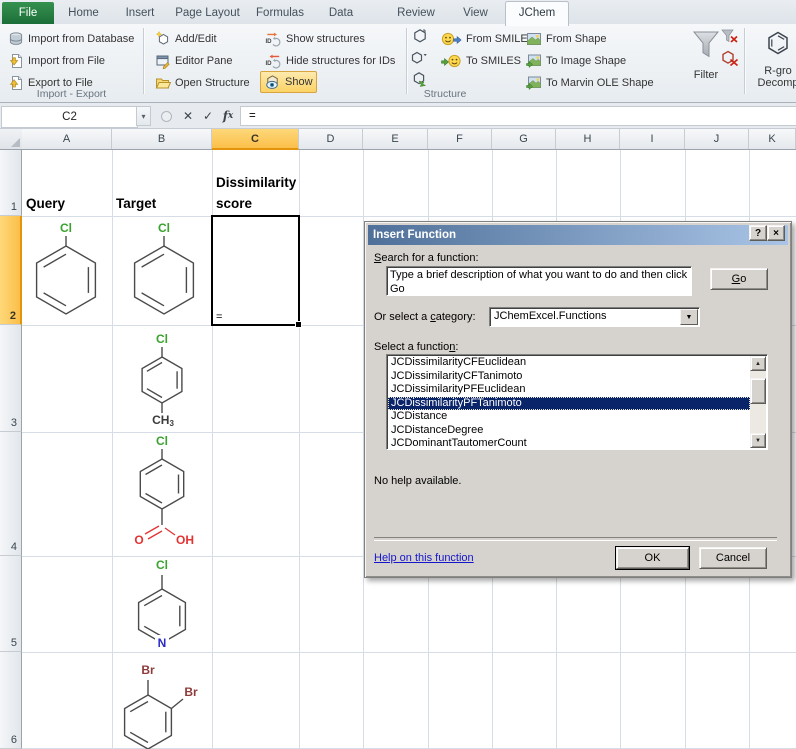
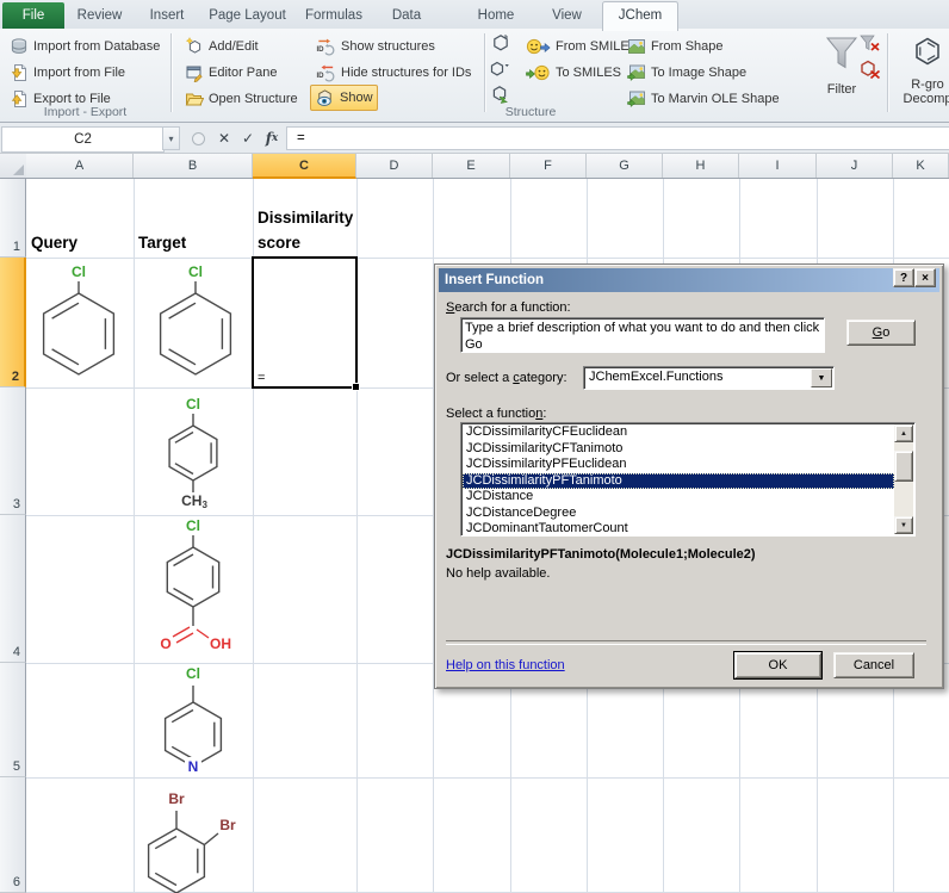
  File
- Home
+ Review
  Insert
  Page Layout
  Formulas
  Data
- Review
+ Home
  View
  JChem
  Import from Database
  Import from File
  Export to File
  Import - Export
  Add/Edit
  Editor Pane
  Open Structure
  Show structures
  Hide structures for IDs
  Show
  From SMILE
  To SMILES
  From Shape
  To Image Shape
  To Marvin OLE Shape
  Filter
  Structure
  R-gro
  Decomp
  C2
  ▾
  ✕
  ✓
  f
  x
  =
  A
  B
  C
  D
  E
  F
  G
  H
  I
  J
  K
  1
  2
  3
  4
  5
  6
  Query
  Target
  Dissimilarity score
  =
  Cl
  Cl
  Cl
  CH3
  Cl
  O
  OH
  Cl
  N
  Br
  Br
  Insert Function
  ?
  ×
  Search for a function:
  Type a brief description of what you want to do and then click Go
  Go
  Or select a category:
  JChemExcel.Functions
  Select a function:
  JCDissimilarityCFEuclidean
  JCDissimilarityCFTanimoto
  JCDissimilarityPFEuclidean
  JCDissimilarityPFTanimoto
  JCDistance
  JCDistanceDegree
  JCDominantTautomerCount
+ JCDissimilarityPFTanimoto(Molecule1;Molecule2)
  No help available.
  Help on this function
  OK
  Cancel
